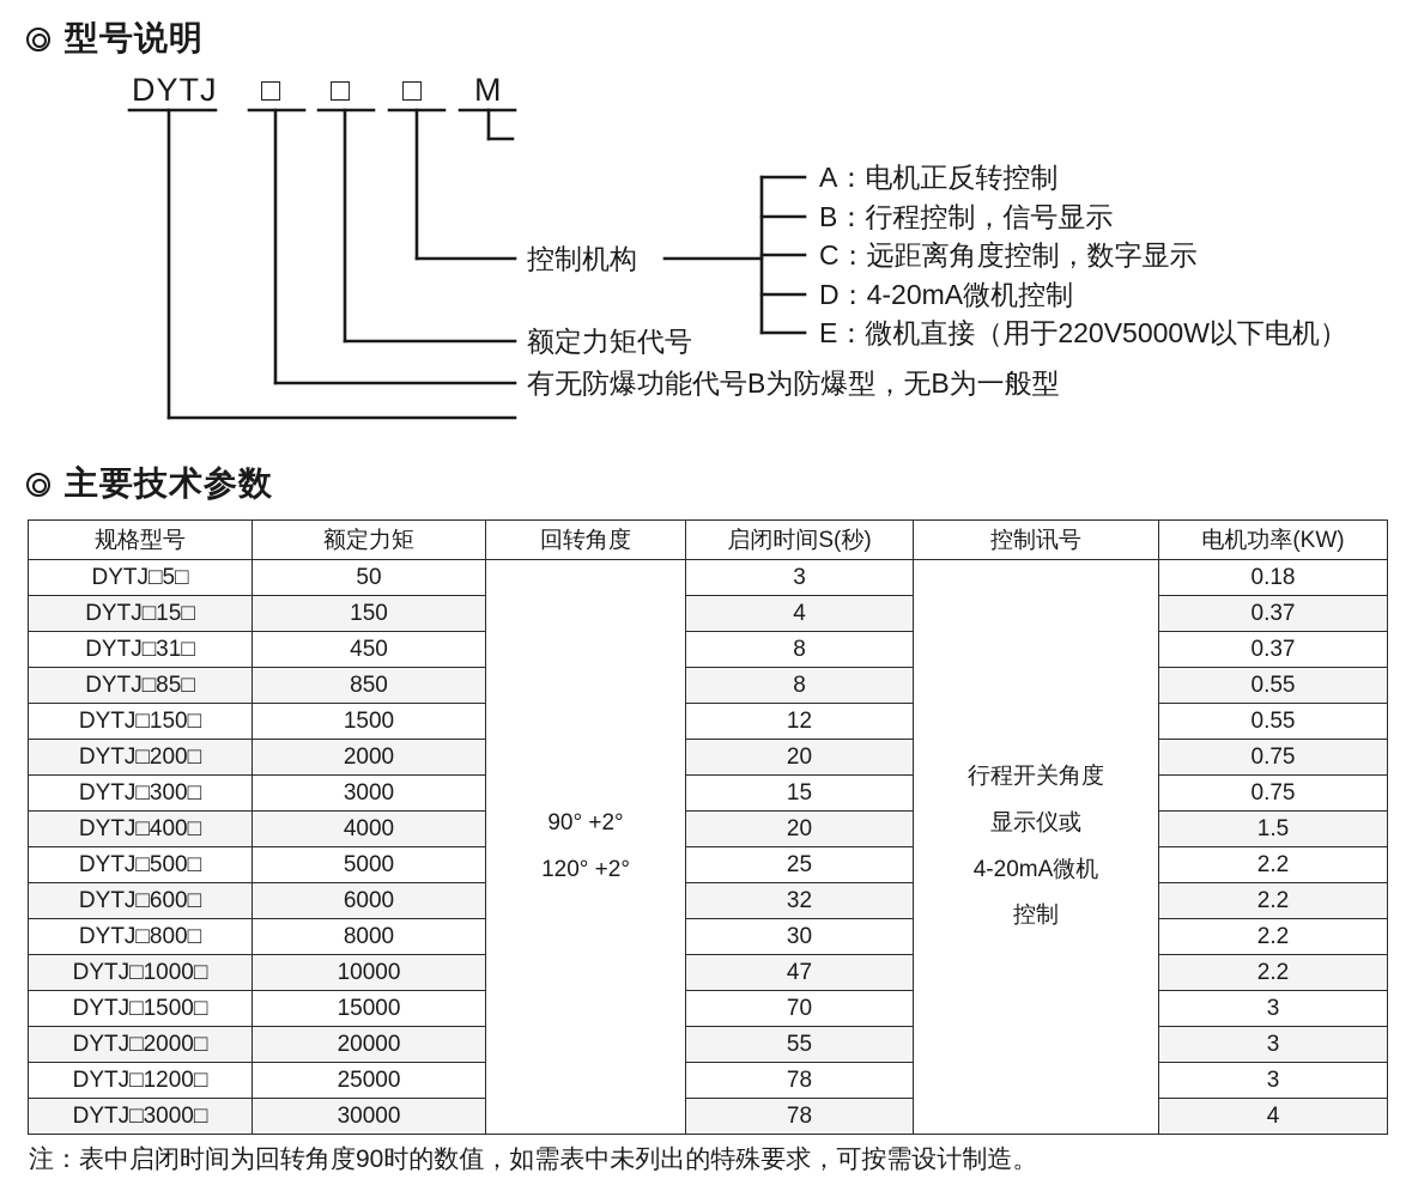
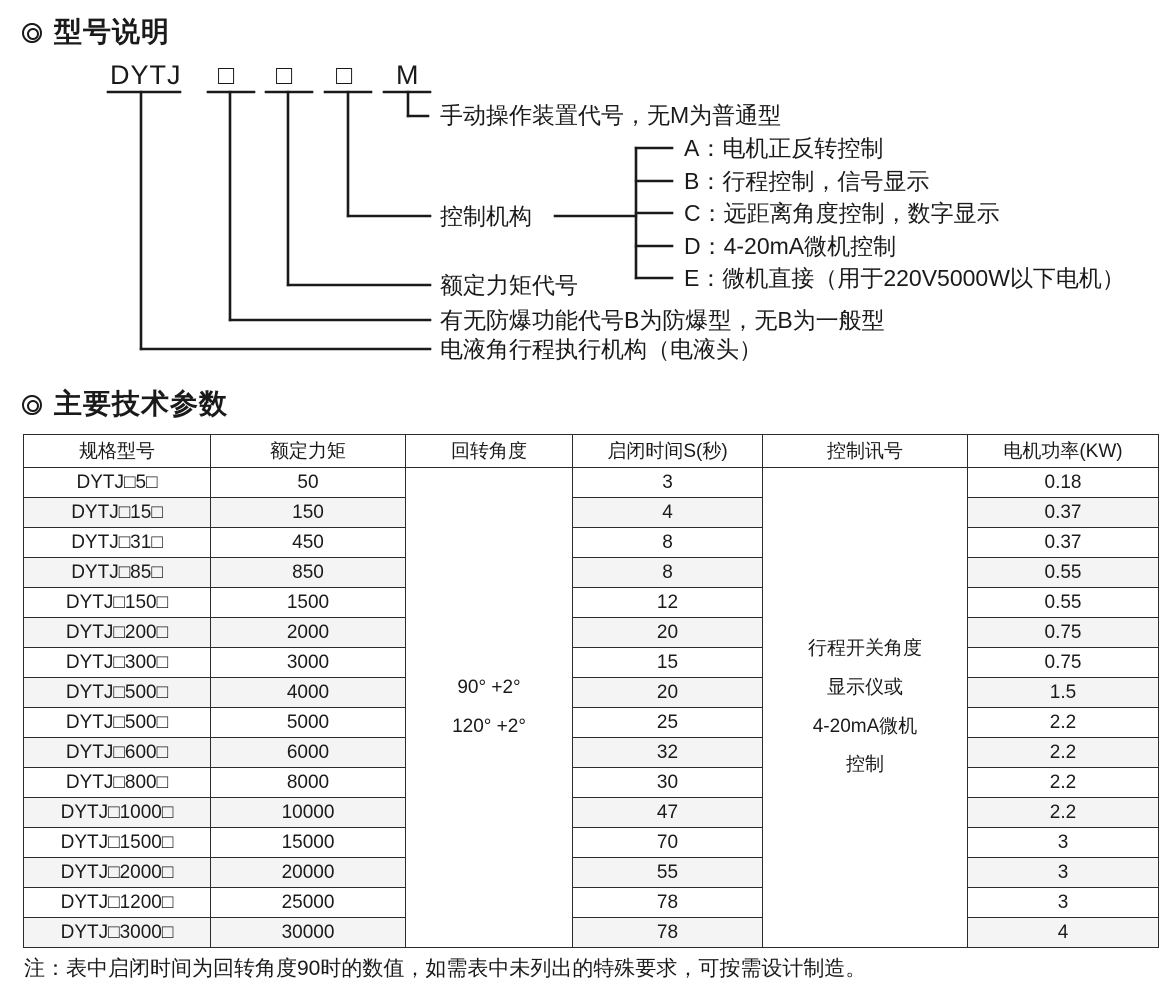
  型号说明
  DYTJ
  □
  □
  □
  M
+ 手动操作装置代号，无M为普通型
  控制机构
  额定力矩代号
  有无防爆功能代号B为防爆型，无B为一般型
+ 电液角行程执行机构（电液头）
  A：电机正反转控制
  B：行程控制，信号显示
  C：远距离角度控制，数字显示
  D：4-20mA微机控制
  E：微机直接（用于220V5000W以下电机）
  主要技术参数
  规格型号	额定力矩	回转角度	启闭时间S(秒)	控制讯号	电机功率(KW)
  DYTJ□5□	50	90° +2°120° +2°	3	行程开关角度显示仪或4-20mA微机控制	0.18
  DYTJ□15□	150	4	0.37
  DYTJ□31□	450	8	0.37
  DYTJ□85□	850	8	0.55
  DYTJ□150□	1500	12	0.55
  DYTJ□200□	2000	20	0.75
  DYTJ□300□	3000	15	0.75
- DYTJ□400□	4000	20	1.5
+ DYTJ□500□	4000	20	1.5
  DYTJ□500□	5000	25	2.2
  DYTJ□600□	6000	32	2.2
  DYTJ□800□	8000	30	2.2
  DYTJ□1000□	10000	47	2.2
  DYTJ□1500□	15000	70	3
  DYTJ□2000□	20000	55	3
  DYTJ□1200□	25000	78	3
  DYTJ□3000□	30000	78	4
  注：表中启闭时间为回转角度90时的数值，如需表中未列出的特殊要求，可按需设计制造。
